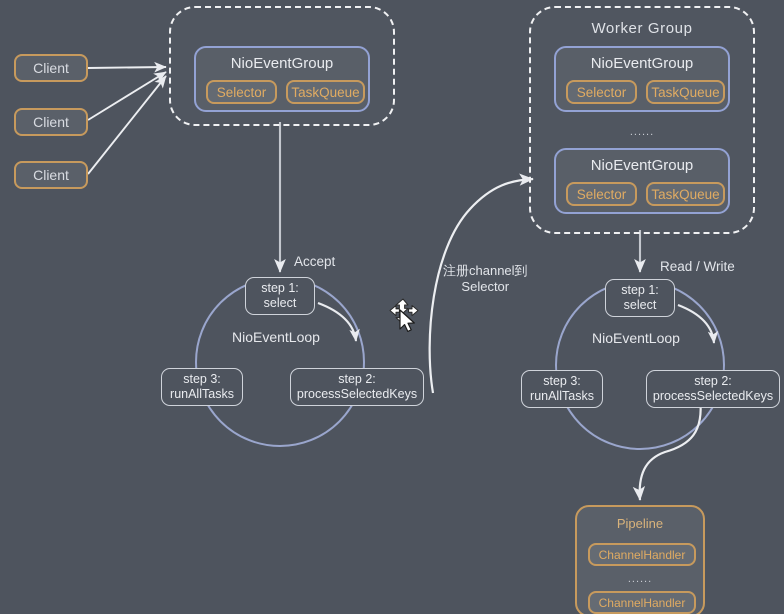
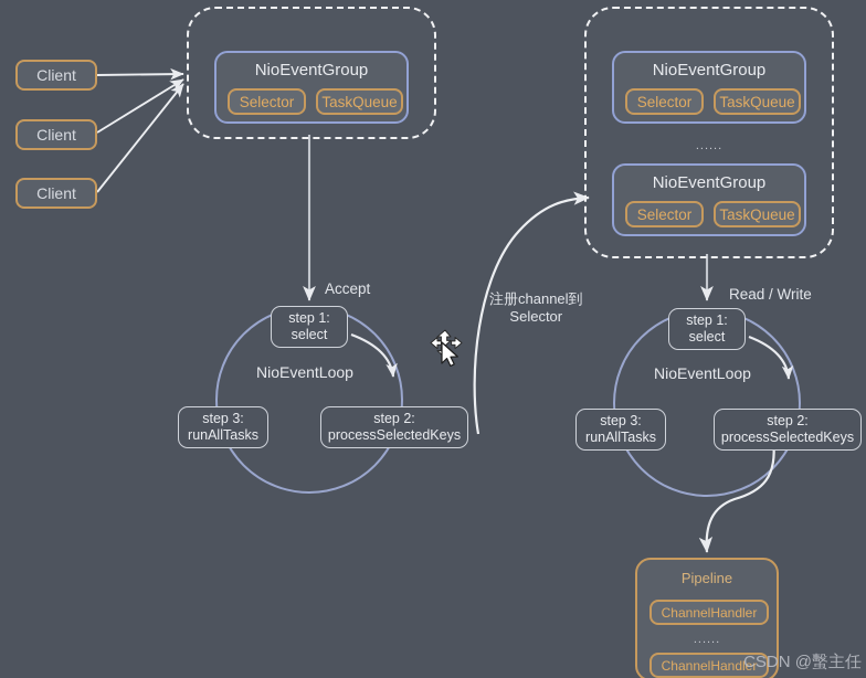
  Client
  Client
  Client
  NioEventGroup
  Selector
  TaskQueue
- Worker Group
  NioEventGroup
  Selector
  TaskQueue
  ......
  NioEventGroup
  Selector
  TaskQueue
  Accept
  NioEventLoop
  step 1:
  select
  step 2:
  processSelectedKeys
  step 3:
  runAllTasks
  注册channel到
  Selector
  Read / Write
  NioEventLoop
  step 1:
  select
  step 2:
  processSelectedKeys
  step 3:
  runAllTasks
  Pipeline
  ChannelHandler
  ......
  ChannelHandler
+ CSDN @蟿主任
